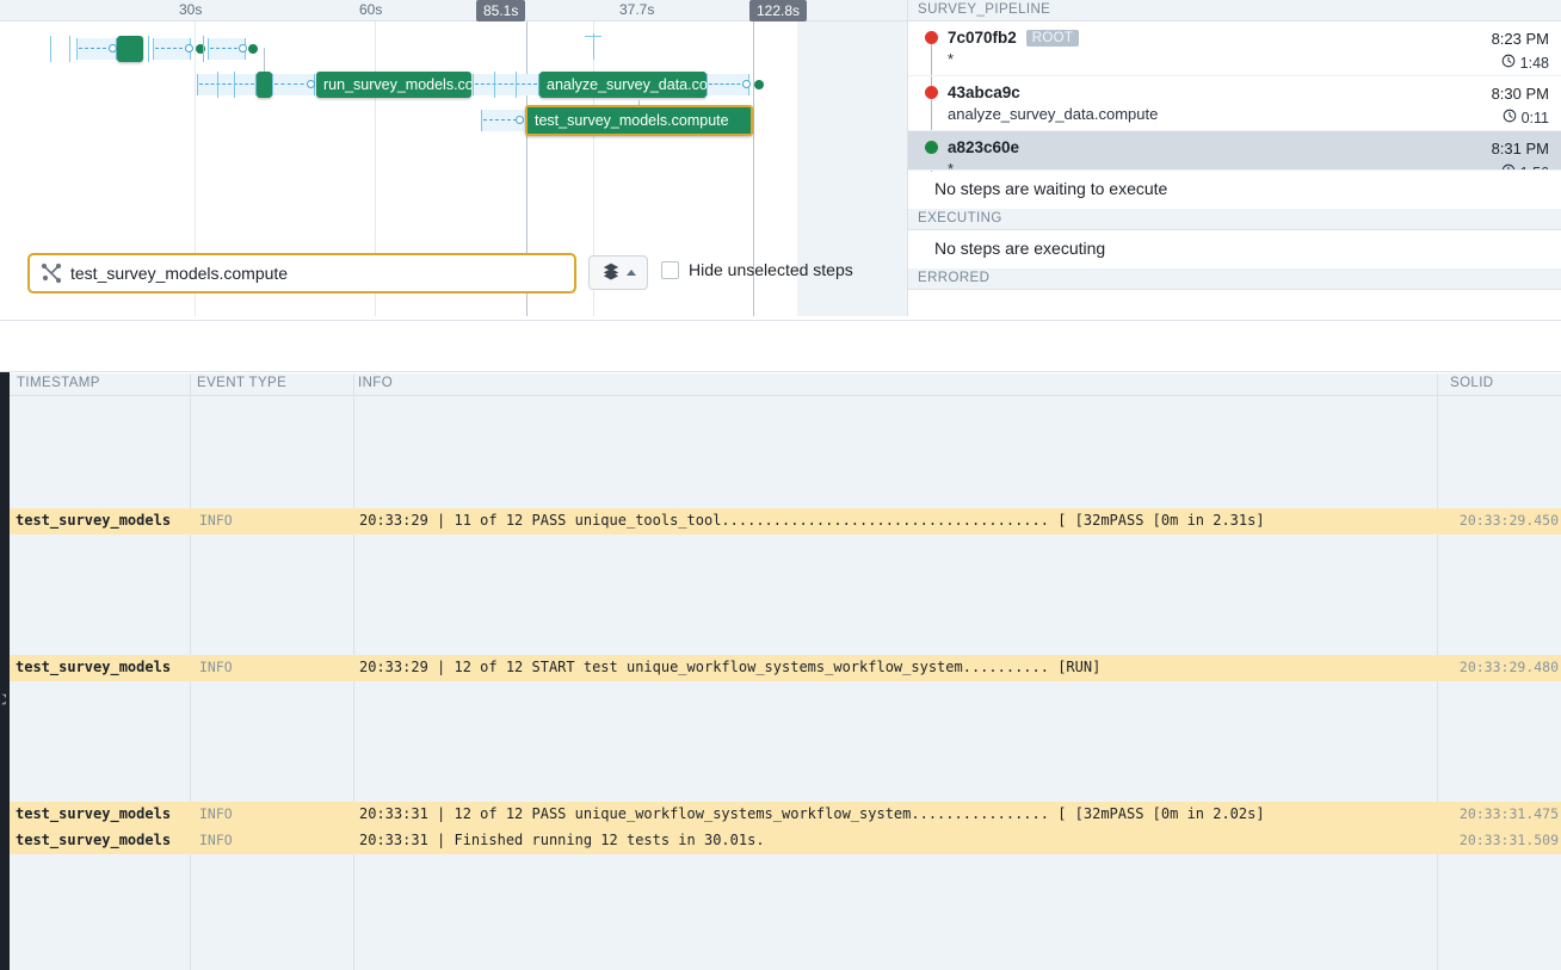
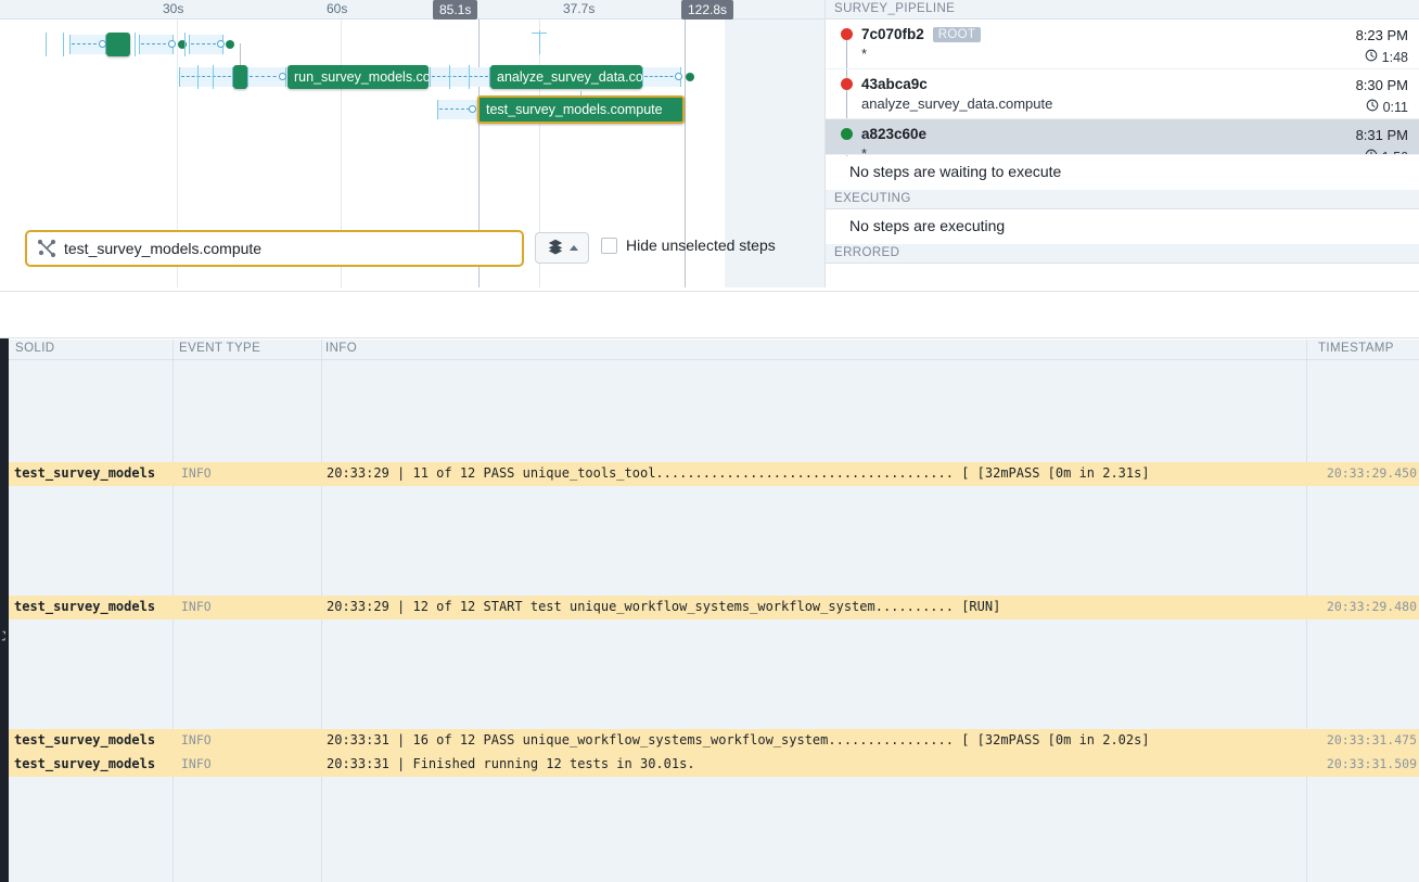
  30s
  60s
  85.1s
  37.7s
  122.8s
  run_survey_models.co
  analyze_survey_data.co
  test_survey_models.compute
  test_survey_models.compute
  Hide unselected steps
  SURVEY_PIPELINE
  7c070fb2
  ROOT
  *
  8:23 PM
  1:48
  43abca9c
  analyze_survey_data.compute
  8:30 PM
  0:11
  a823c60e
  *
  8:31 PM
  No steps are waiting to execute
  EXECUTING
  No steps are executing
  ERRORED
  ⛶
- TIMESTAMP
+ SOLID
  EVENT TYPE
  INFO
- SOLID
+ TIMESTAMP
  test_survey_models
  INFO
  20:33:29 | 11 of 12 PASS unique_tools_tool...................................... [ [32mPASS [0m in 2.31s]
  20:33:29.450
  test_survey_models
  INFO
  20:33:29 | 12 of 12 START test unique_workflow_systems_workflow_system.......... [RUN]
  20:33:29.480
  test_survey_models
  INFO
- 20:33:31 | 12 of 12 PASS unique_workflow_systems_workflow_system................ [ [32mPASS [0m in 2.02s]
+ 20:33:31 | 16 of 12 PASS unique_workflow_systems_workflow_system................ [ [32mPASS [0m in 2.02s]
  20:33:31.475
  test_survey_models
  INFO
  20:33:31 | Finished running 12 tests in 30.01s.
  20:33:31.509
